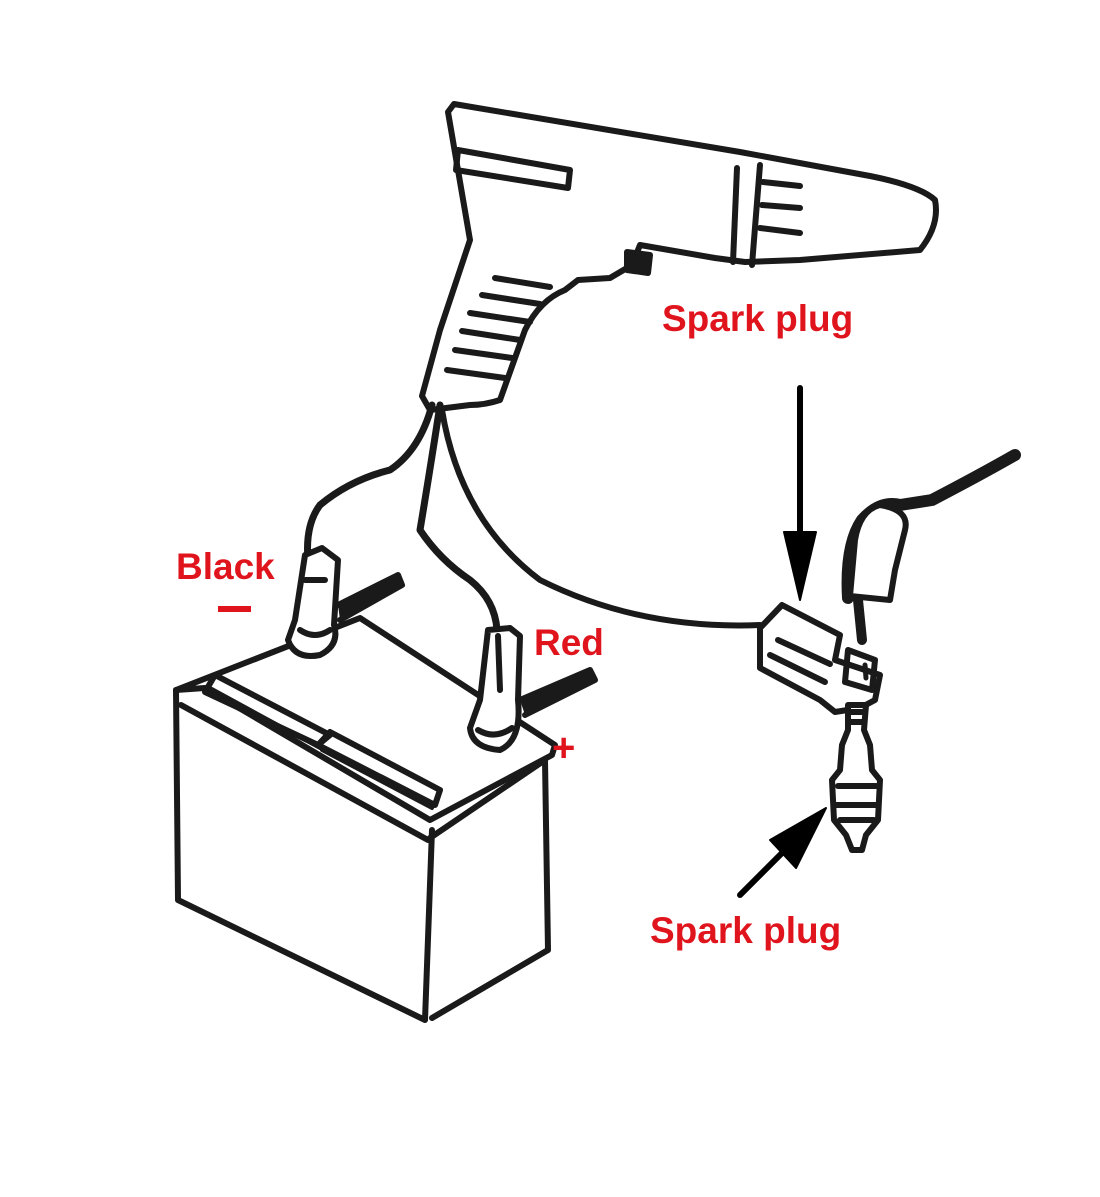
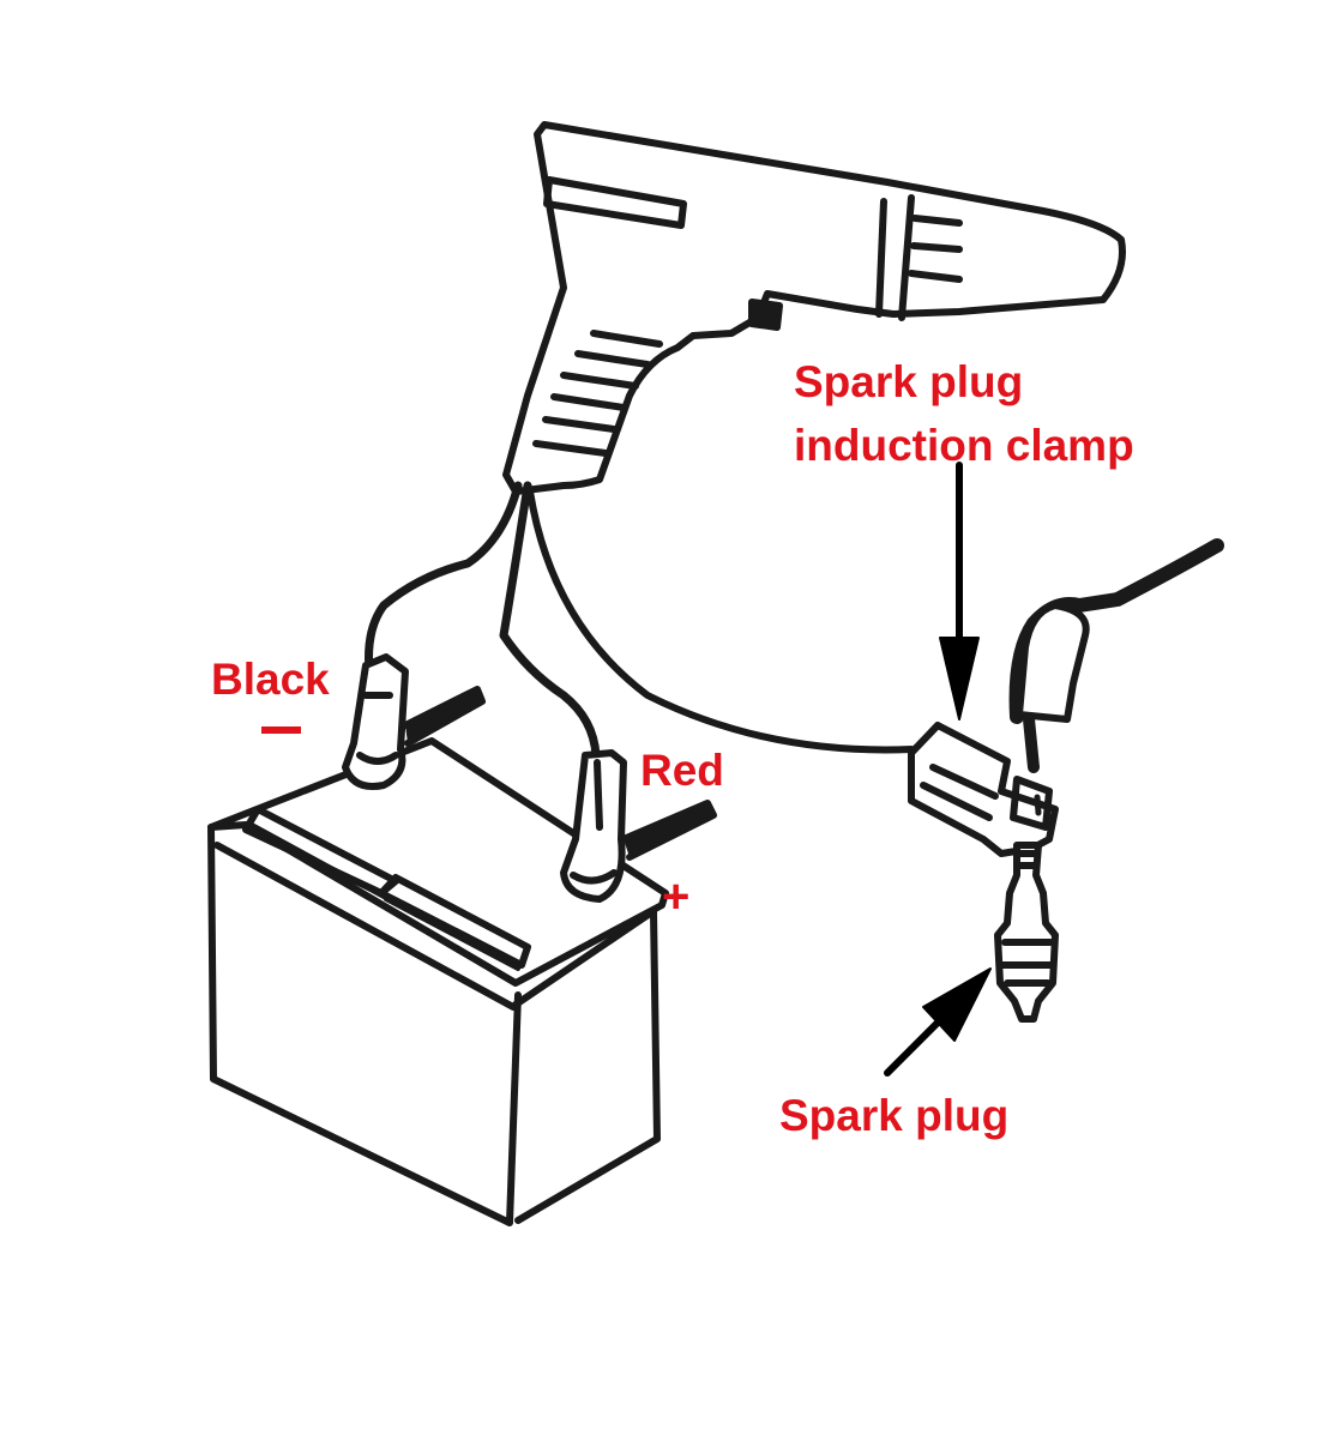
  Spark plug
+ induction clamp
  Black
  Red
  +
  Spark plug
